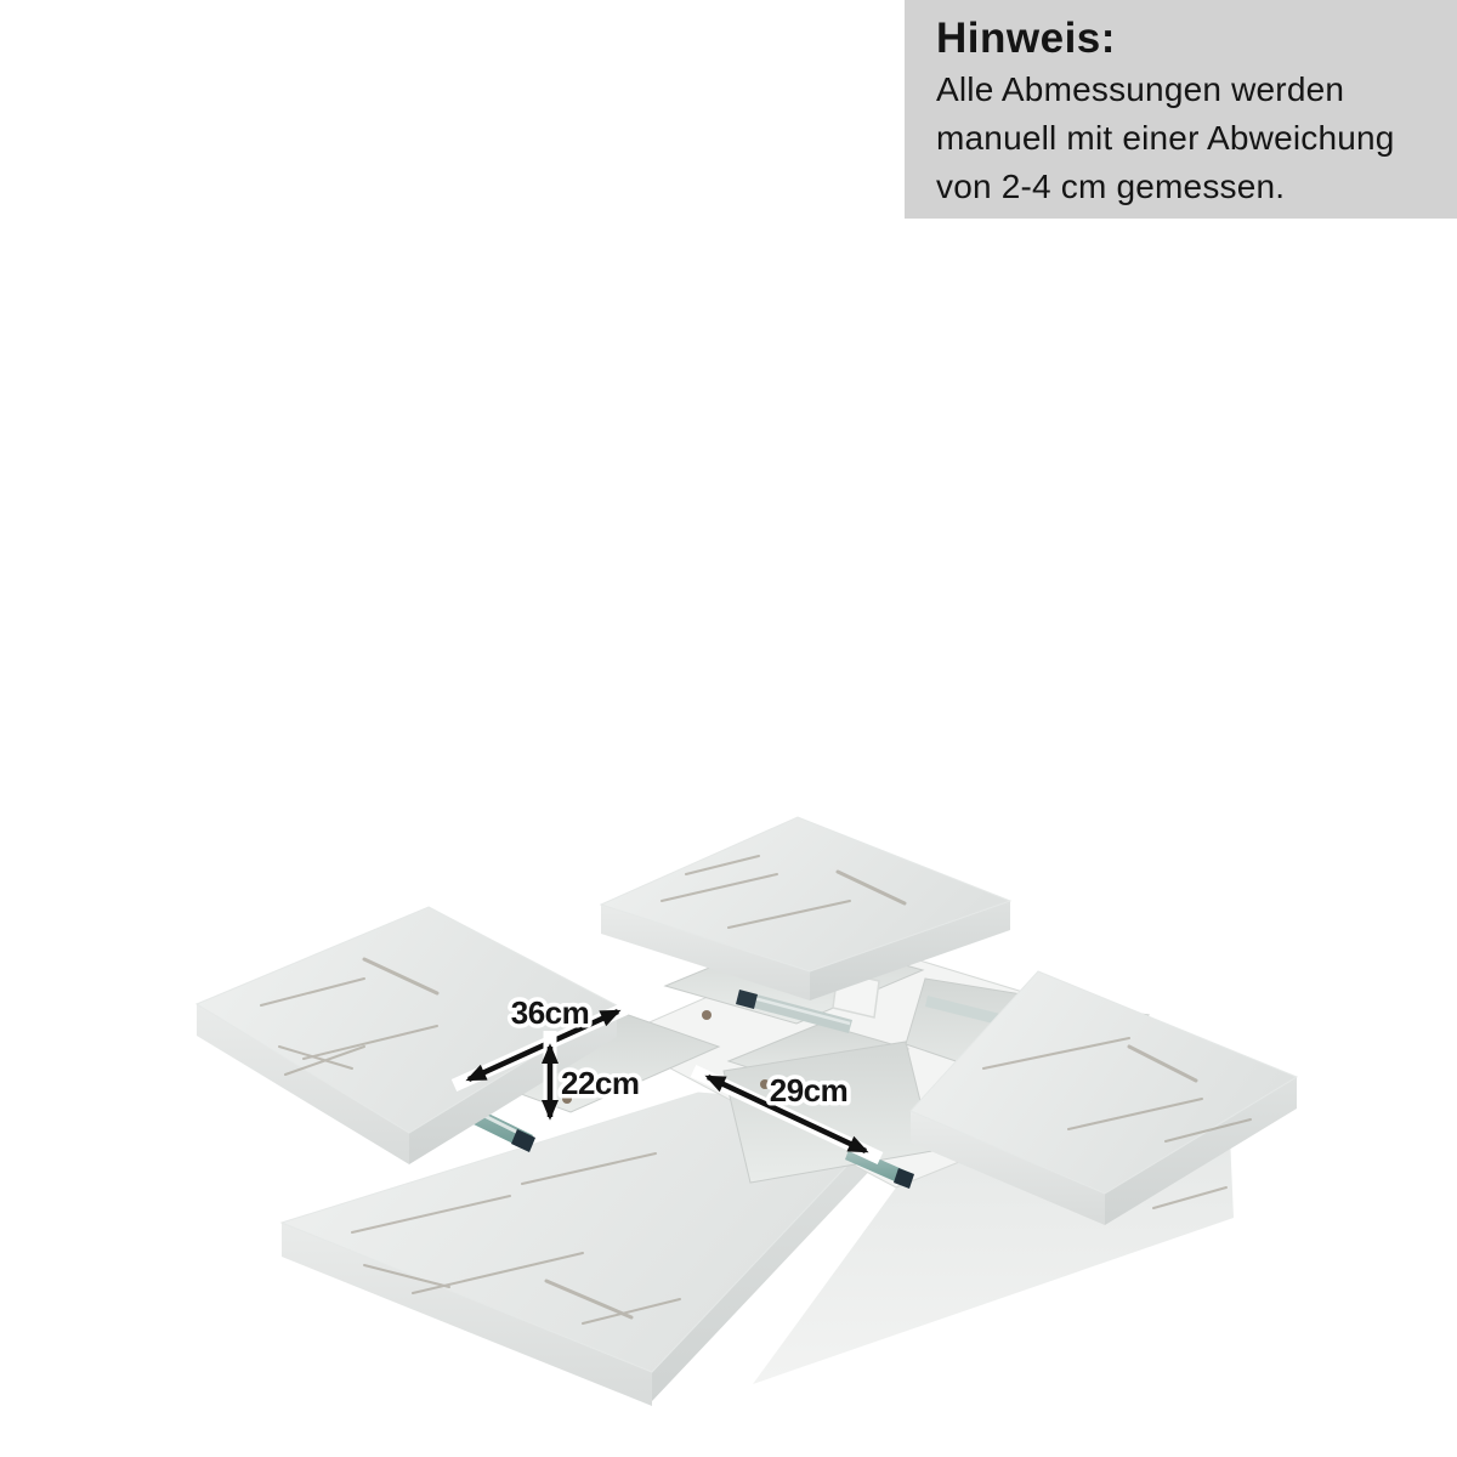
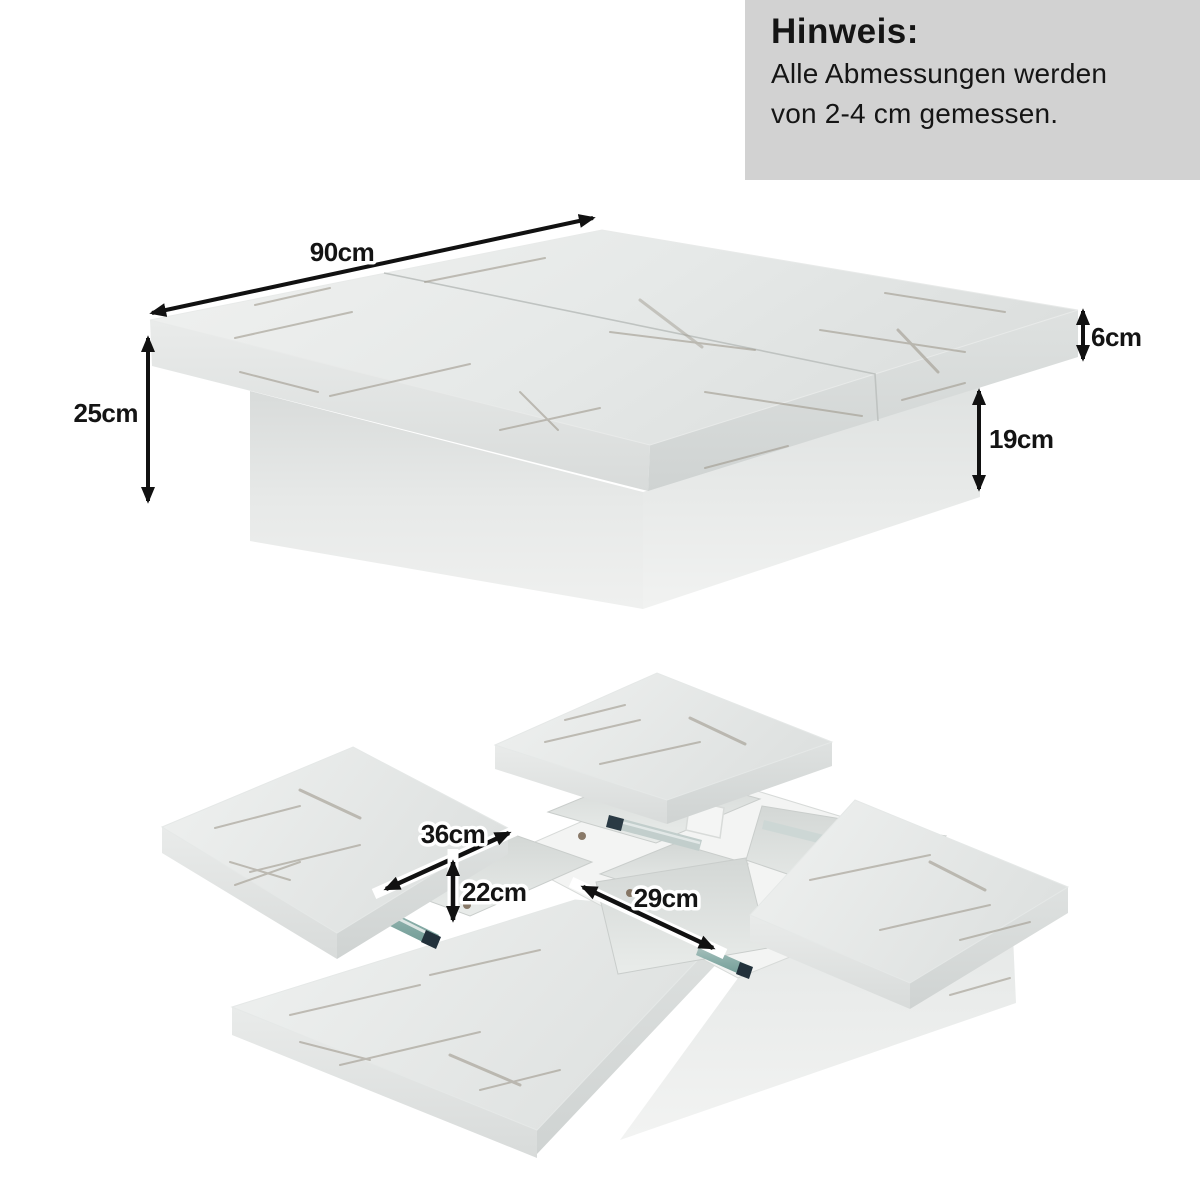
+ 90cm
+ 25cm
+ 6cm
+ 19cm
  36cm
  22cm
  29cm
  Hinweis:
  Alle Abmessungen werden
- manuell mit einer Abweichung
  von 2-4 cm gemessen.
